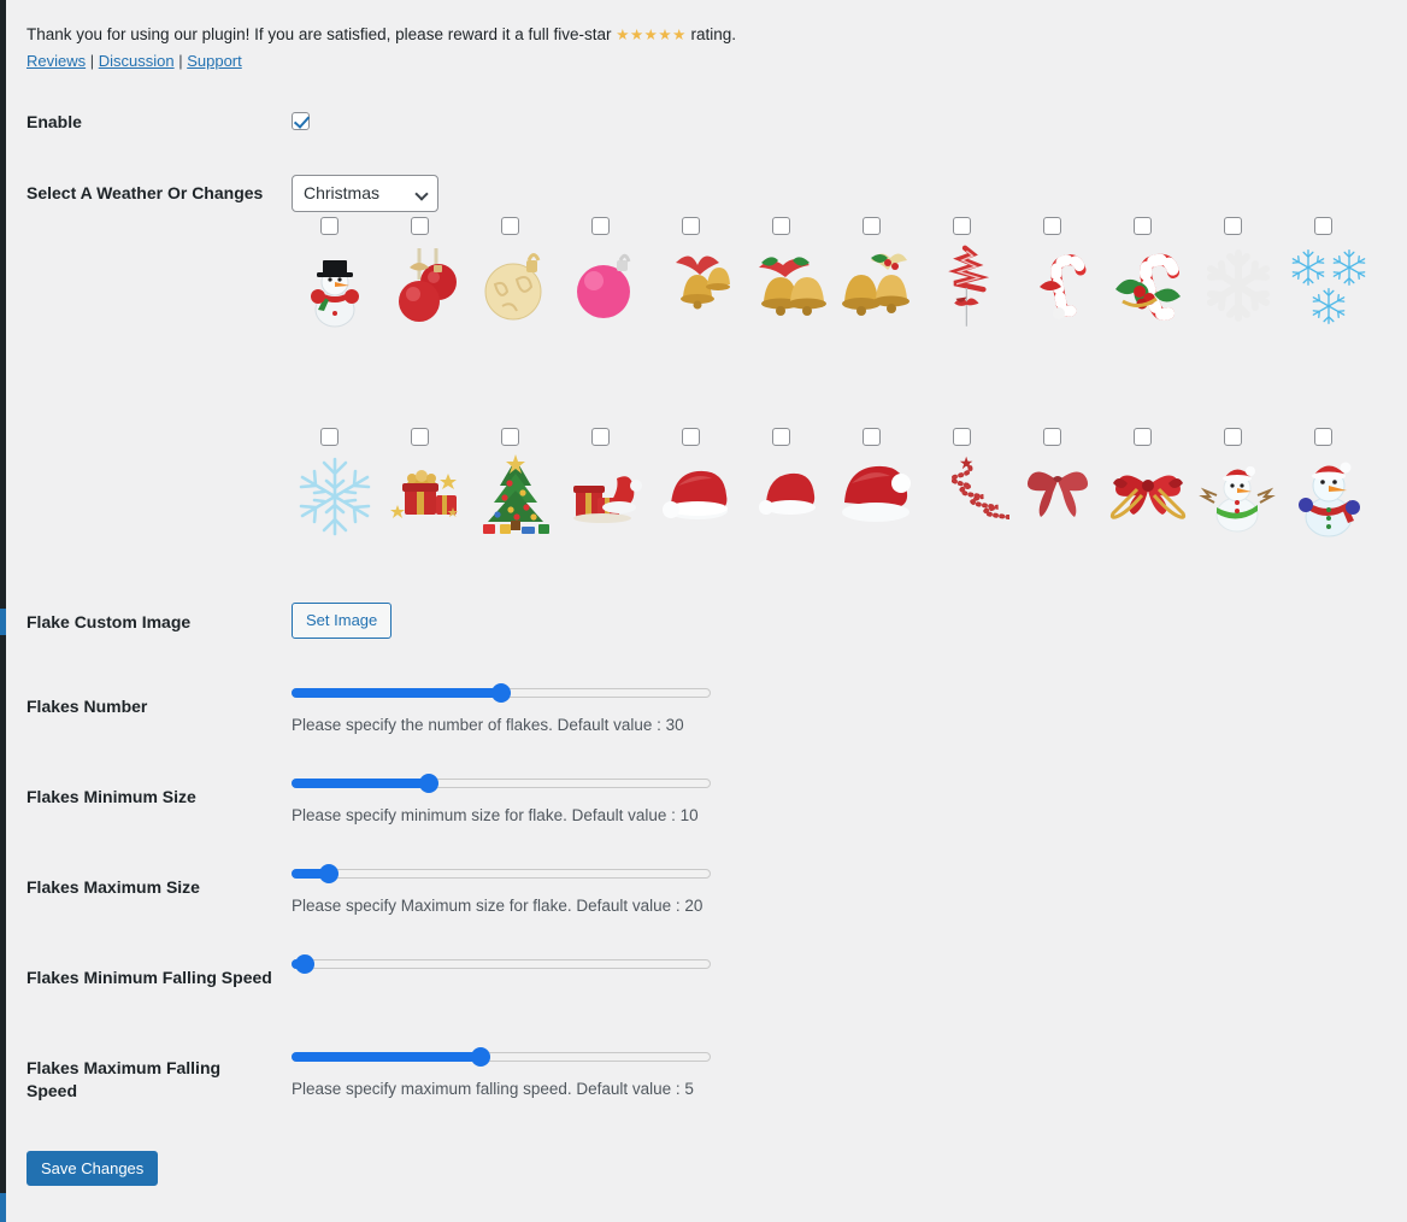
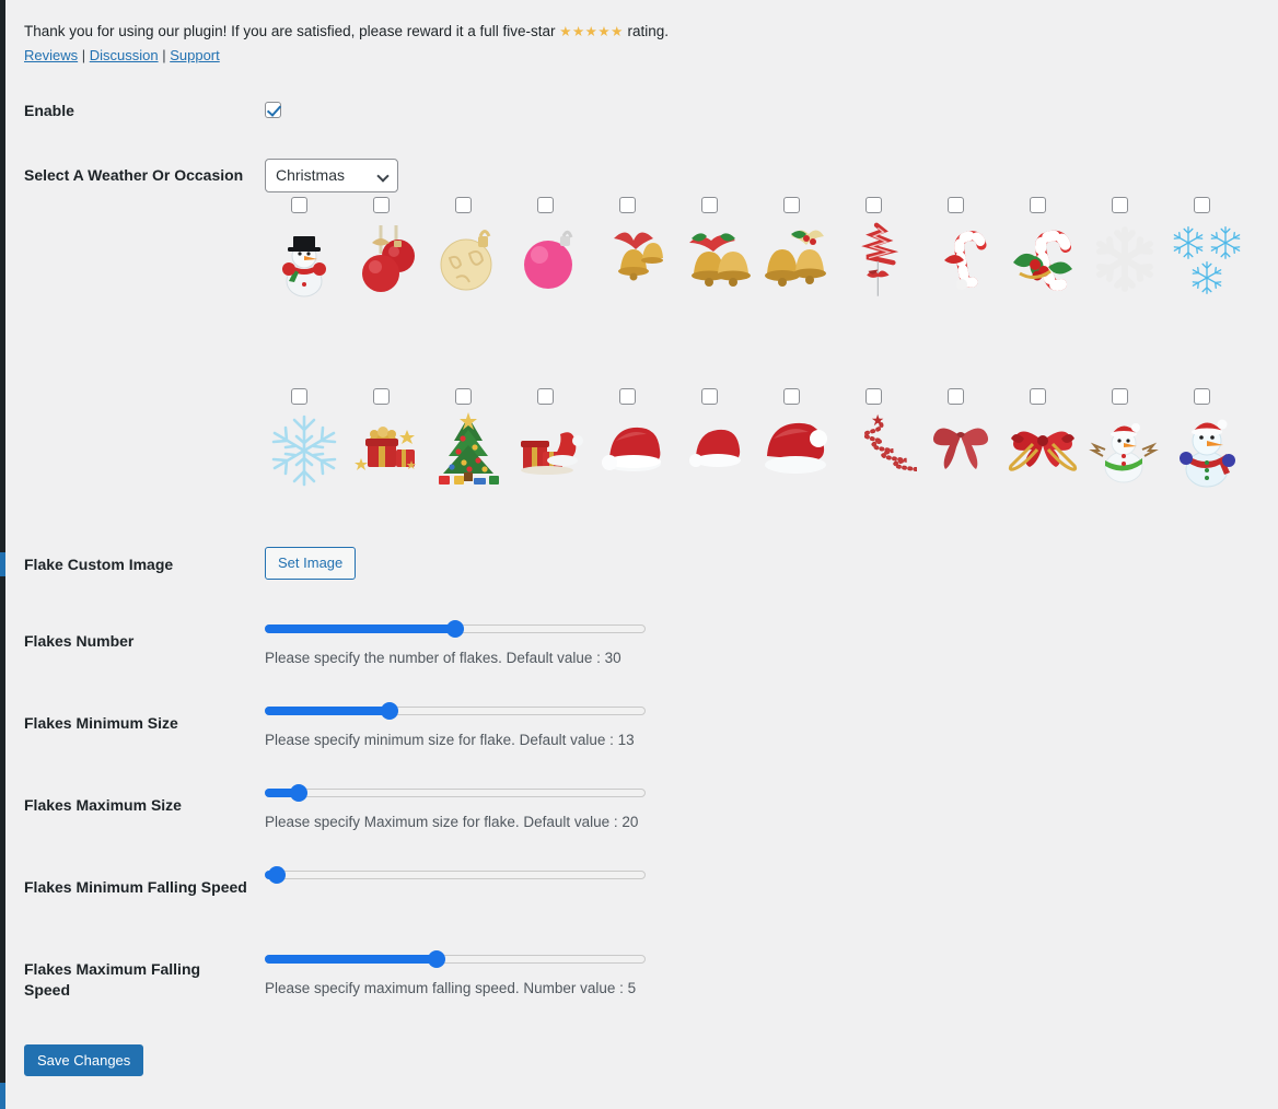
  Thank you for using our plugin! If you are satisfied, please reward it a full five-star ★★★★★ rating.
  Reviews | Discussion | Support
  Enable
- Select A Weather Or Changes
+ Select A Weather Or Occasion
  Christmas
  Flake Custom Image
  Set Image
  Flakes Number
  Please specify the number of flakes. Default value : 30
  Flakes Minimum Size
- Please specify minimum size for flake. Default value : 10
+ Please specify minimum size for flake. Default value : 13
  Flakes Maximum Size
  Please specify Maximum size for flake. Default value : 20
  Flakes Minimum Falling Speed
  Flakes Maximum Falling Speed
- Please specify maximum falling speed. Default value : 5
+ Please specify maximum falling speed. Number value : 5
  Save Changes
